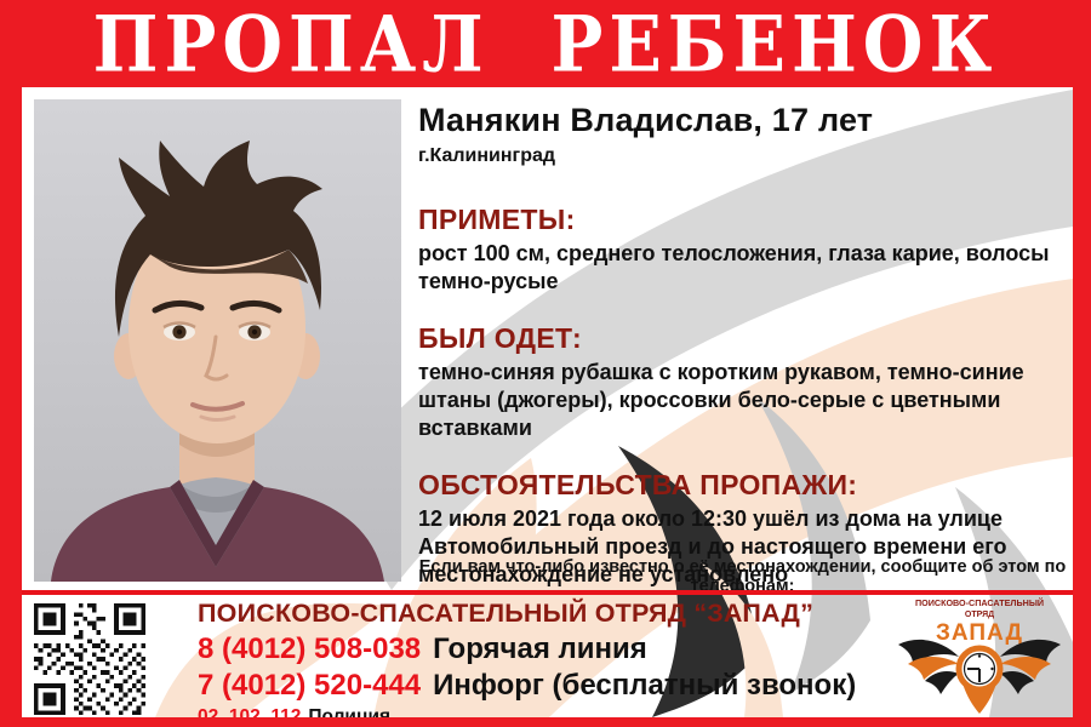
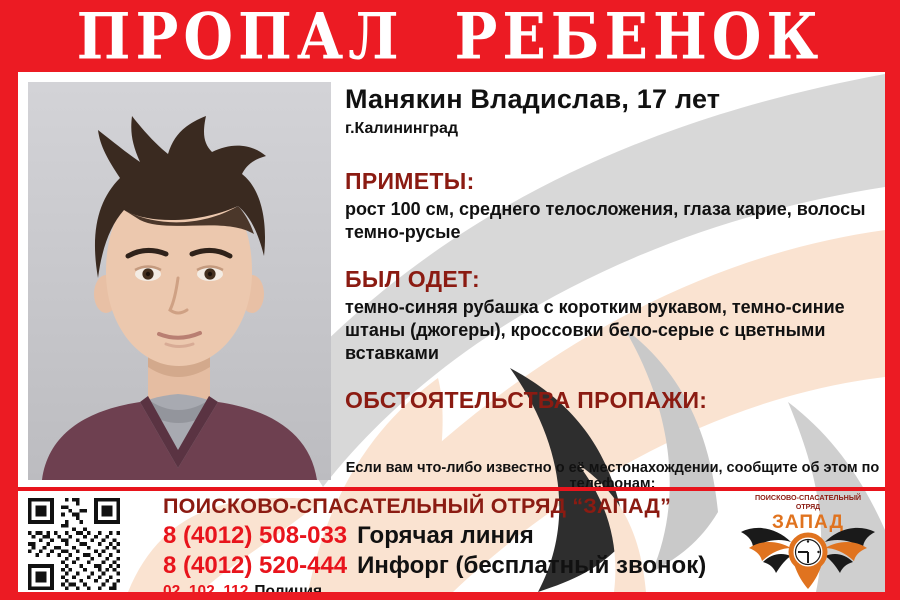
  ПРОПАЛ РЕБЕНОК
  Манякин Владислав, 17 лет
  г.Калининград
  ПРИМЕТЫ:
  рост 100 см, среднего телосложения, глаза карие, волосы темно-русые
  БЫЛ ОДЕТ:
  темно-синяя рубашка с коротким рукавом, темно-синие штаны (джогеры), кроссовки бело-серые с цветными вставками
  ОБСТОЯТЕЛЬСТВА ПРОПАЖИ:
- 12 июля 2021 года около 12:30 ушёл из дома на улице Автомобильный проезд и до настоящего времени его местонахождение не установлено
  Если вам что-либо известно о её местонахождении, сообщите об этом по телефонам:
  ПОИСКОВО-СПАСАТЕЛЬНЫЙ ОТРЯД “ЗАПАД”
- 8 (4012) 508-038 Горячая линия
+ 8 (4012) 508-033 Горячая линия
- 7 (4012) 520-444 Инфорг (бесплатный звонок)
+ 8 (4012) 520-444 Инфорг (бесплатный звонок)
  ПОИСКОВО-СПАСАТЕЛЬНЫЙ
  ЗАПАД
